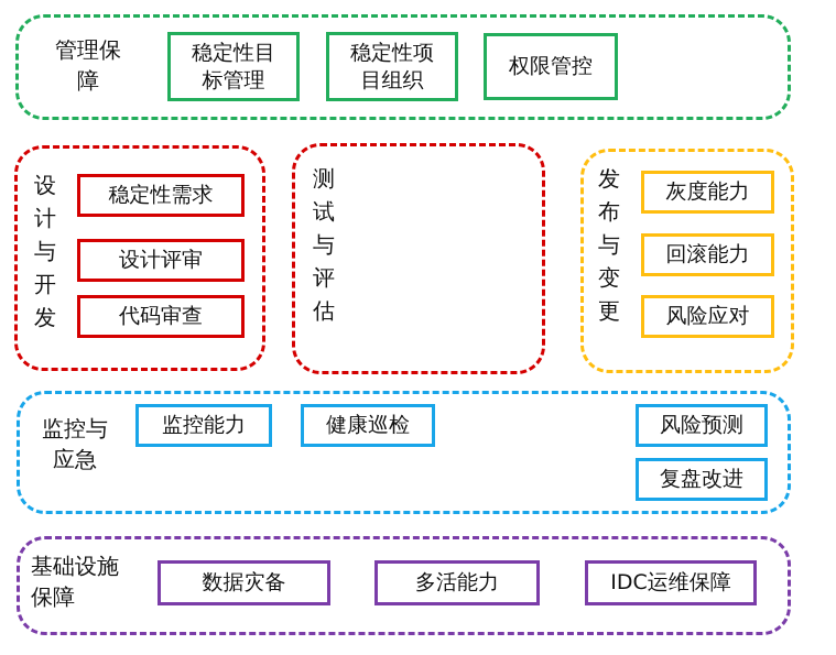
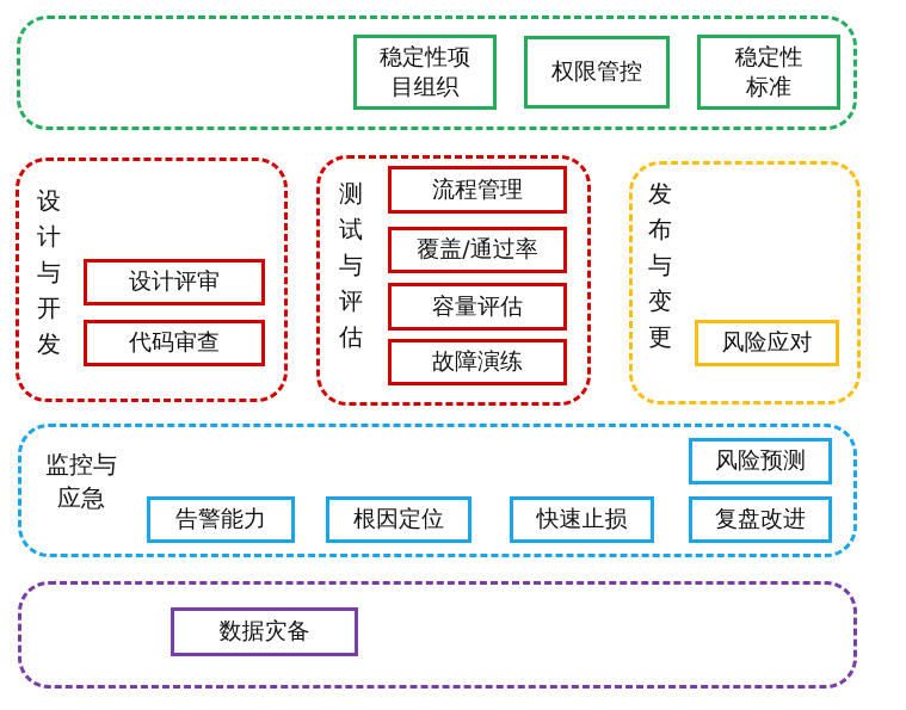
- 管理保障
- 稳定性目标管理
  稳定性项目组织
  权限管控
+ 稳定性标准
  设计与开发
- 稳定性需求
  设计评审
  代码审查
  测试与评估
+ 流程管理
+ 覆盖/通过率
+ 容量评估
+ 故障演练
  发布与变更
- 灰度能力
- 回滚能力
  风险应对
  监控与应急
- 监控能力
- 健康巡检
  风险预测
+ 告警能力
+ 根因定位
+ 快速止损
  复盘改进
- 基础设施保障
  数据灾备
- 多活能力
- IDC运维保障
